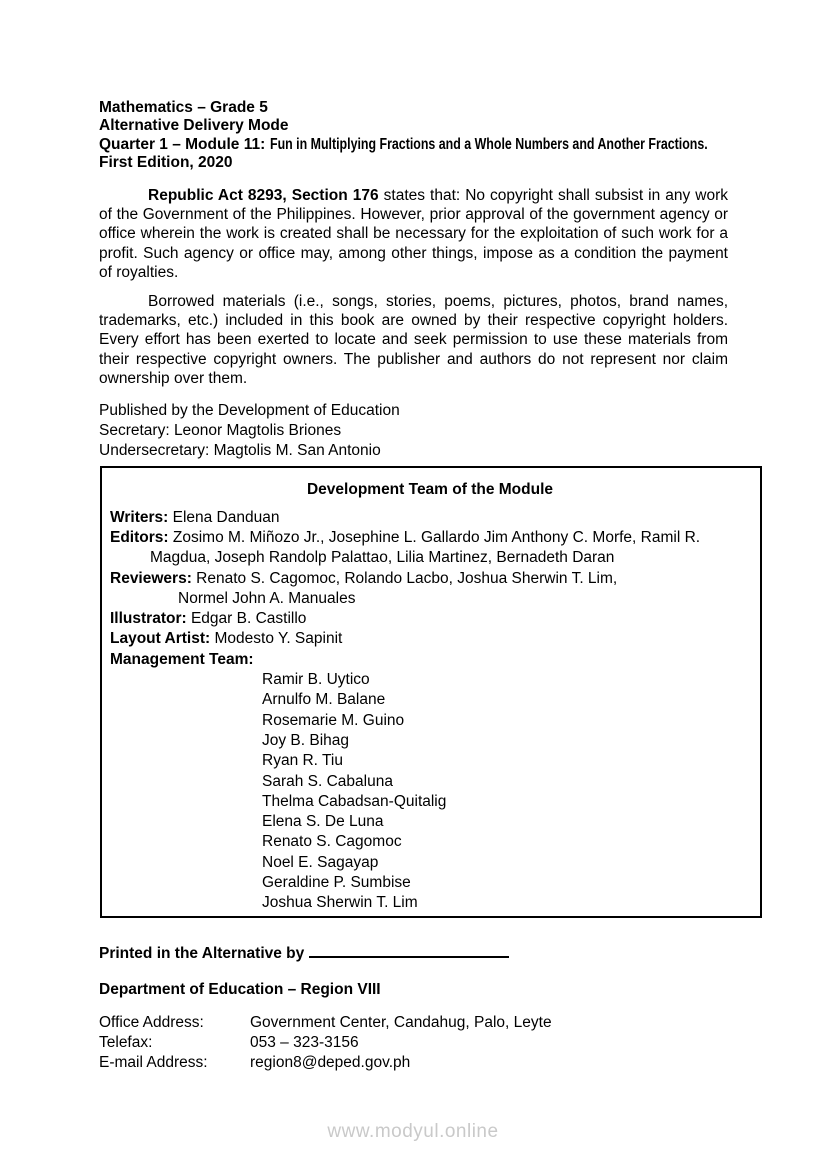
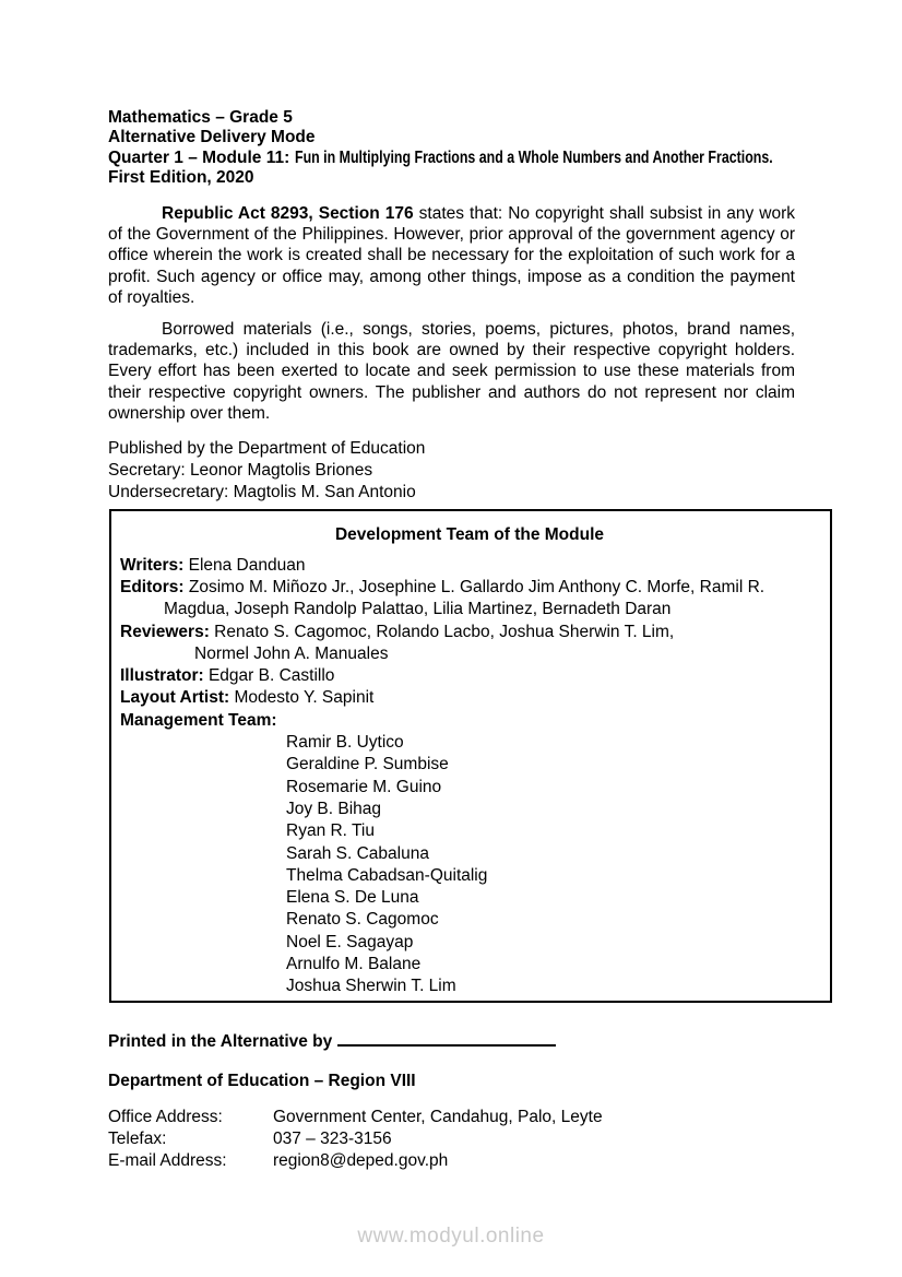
  Mathematics – Grade 5
  Alternative Delivery Mode
  Quarter 1 – Module 11: Fun in Multiplying Fractions and a Whole Numbers and Another Fractions.
  First Edition, 2020
  Republic Act 8293, Section 176 states that: No copyright shall subsist in any work of the Government of the Philippines. However, prior approval of the government agency or office wherein the work is created shall be necessary for the exploitation of such work for a profit. Such agency or office may, among other things, impose as a condition the payment of royalties.
  Borrowed materials (i.e., songs, stories, poems, pictures, photos, brand names, trademarks, etc.) included in this book are owned by their respective copyright holders. Every effort has been exerted to locate and seek permission to use these materials from their respective copyright owners. The publisher and authors do not represent nor claim ownership over them.
- Published by the Development of Education
+ Published by the Department of Education
  Secretary: Leonor Magtolis Briones
  Undersecretary: Magtolis M. San Antonio
  Development Team of the Module
  Writers: Elena Danduan
  Editors: Zosimo M. Miñozo Jr., Josephine L. Gallardo Jim Anthony C. Morfe, Ramil R.
  Magdua, Joseph Randolp Palattao, Lilia Martinez, Bernadeth Daran
  Reviewers: Renato S. Cagomoc, Rolando Lacbo, Joshua Sherwin T. Lim,
  Normel John A. Manuales
  Illustrator: Edgar B. Castillo
  Layout Artist: Modesto Y. Sapinit
  Management Team:
  Ramir B. Uytico
- Arnulfo M. Balane
+ Geraldine P. Sumbise
  Rosemarie M. Guino
  Joy B. Bihag
  Ryan R. Tiu
  Sarah S. Cabaluna
  Thelma Cabadsan-Quitalig
  Elena S. De Luna
  Renato S. Cagomoc
  Noel E. Sagayap
- Geraldine P. Sumbise
+ Arnulfo M. Balane
  Joshua Sherwin T. Lim
  Printed in the Alternative by
  Department of Education – Region VIII
  Office Address:
  Government Center, Candahug, Palo, Leyte
  Telefax:
- 053 – 323-3156
+ 037 – 323-3156
  E-mail Address:
  region8@deped.gov.ph
  www.modyul.online
